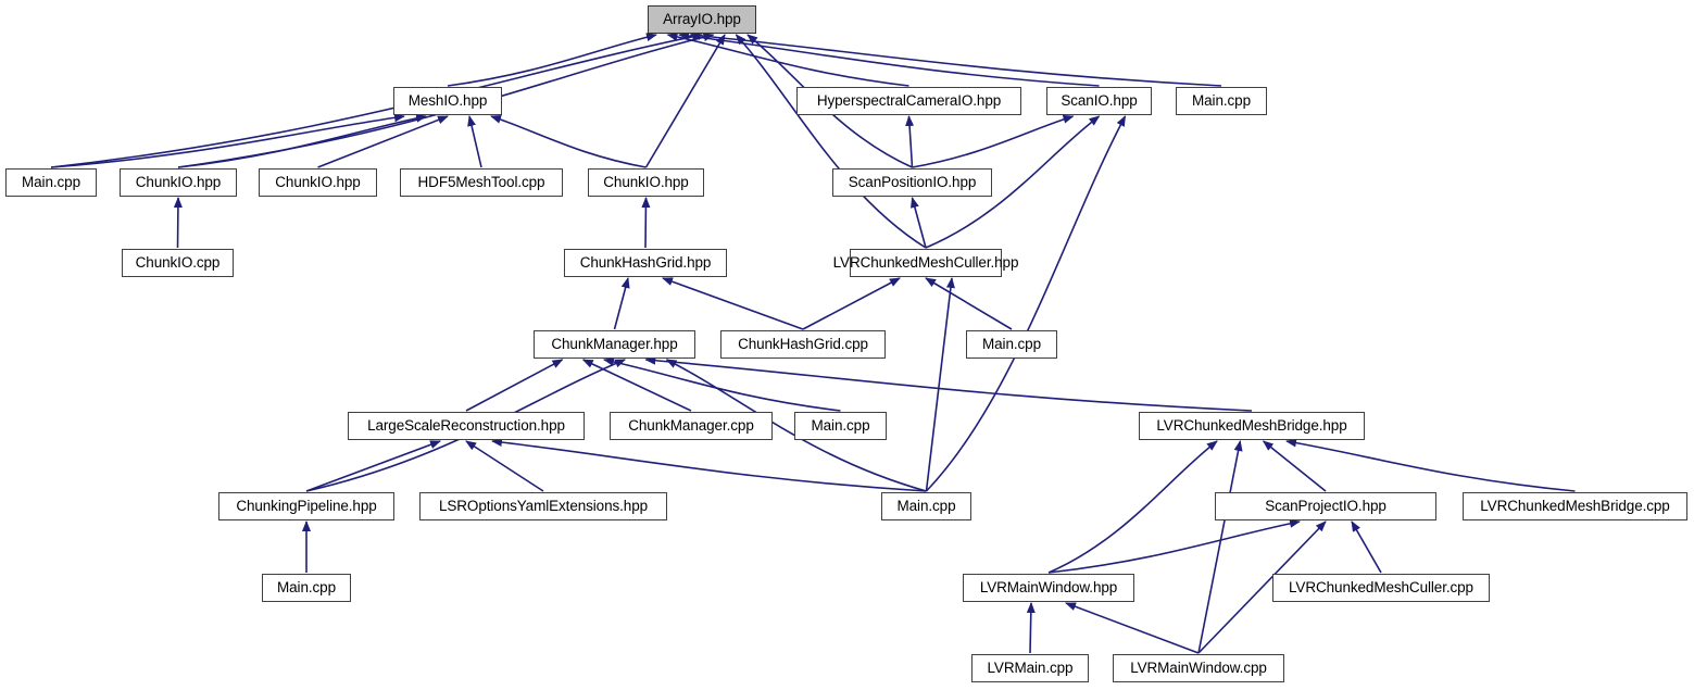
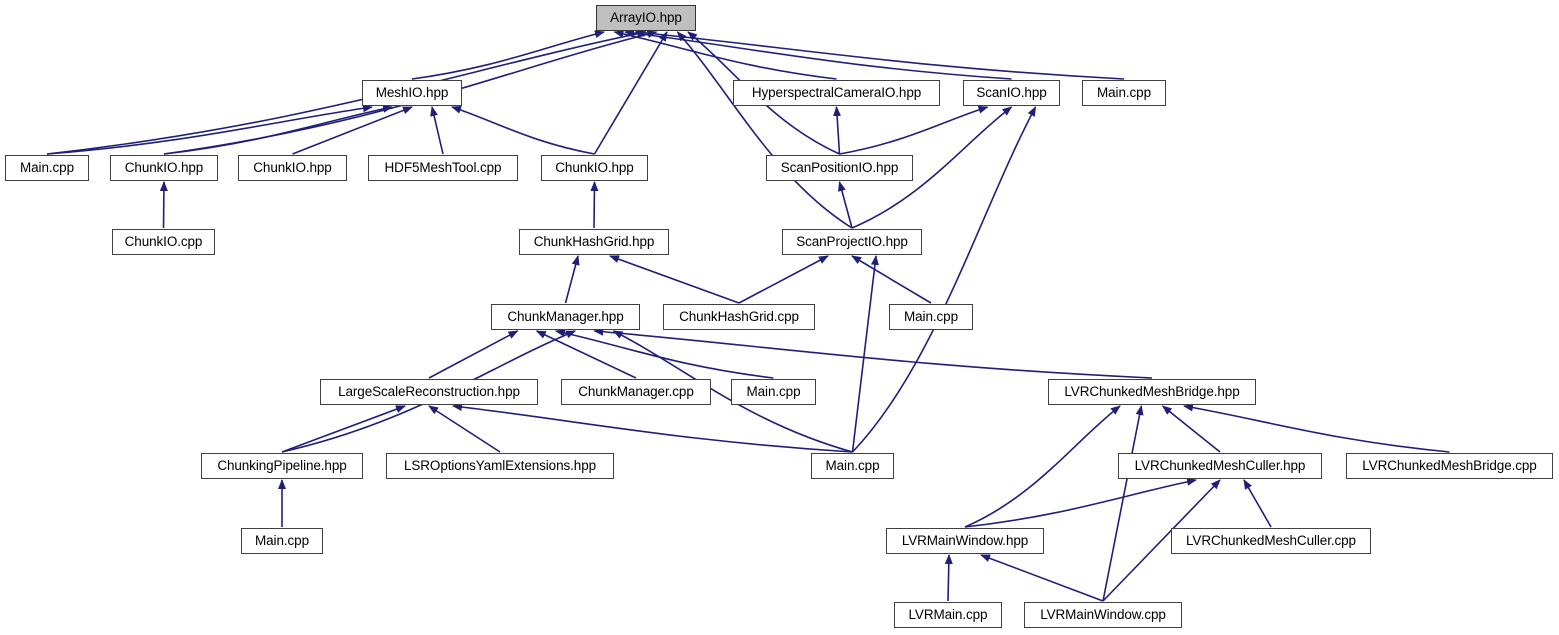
  ArrayIO.hpp
  MeshIO.hpp
  HyperspectralCameraIO.hpp
  ScanIO.hpp
  Main.cpp
  Main.cpp
  ChunkIO.hpp
  ChunkIO.hpp
  HDF5MeshTool.cpp
  ChunkIO.hpp
  ScanPositionIO.hpp
  ChunkIO.cpp
  ChunkHashGrid.hpp
- LVRChunkedMeshCuller.hpp
+ ScanProjectIO.hpp
  ChunkManager.hpp
  ChunkHashGrid.cpp
  Main.cpp
  LargeScaleReconstruction.hpp
  ChunkManager.cpp
  Main.cpp
  LVRChunkedMeshBridge.hpp
  ChunkingPipeline.hpp
  LSROptionsYamlExtensions.hpp
  Main.cpp
- ScanProjectIO.hpp
+ LVRChunkedMeshCuller.hpp
  LVRChunkedMeshBridge.cpp
  LVRMainWindow.hpp
  LVRChunkedMeshCuller.cpp
  LVRMain.cpp
  LVRMainWindow.cpp
  Main.cpp
